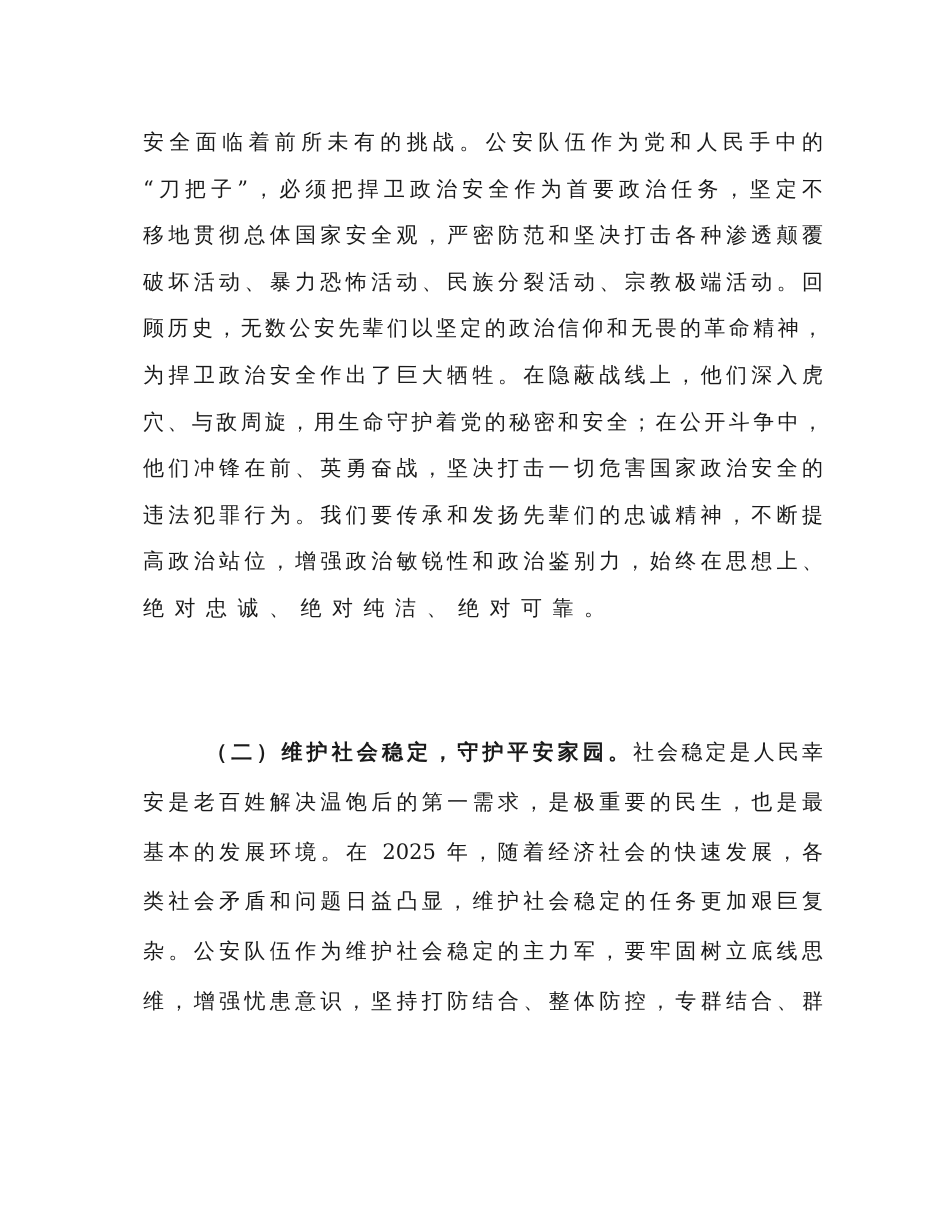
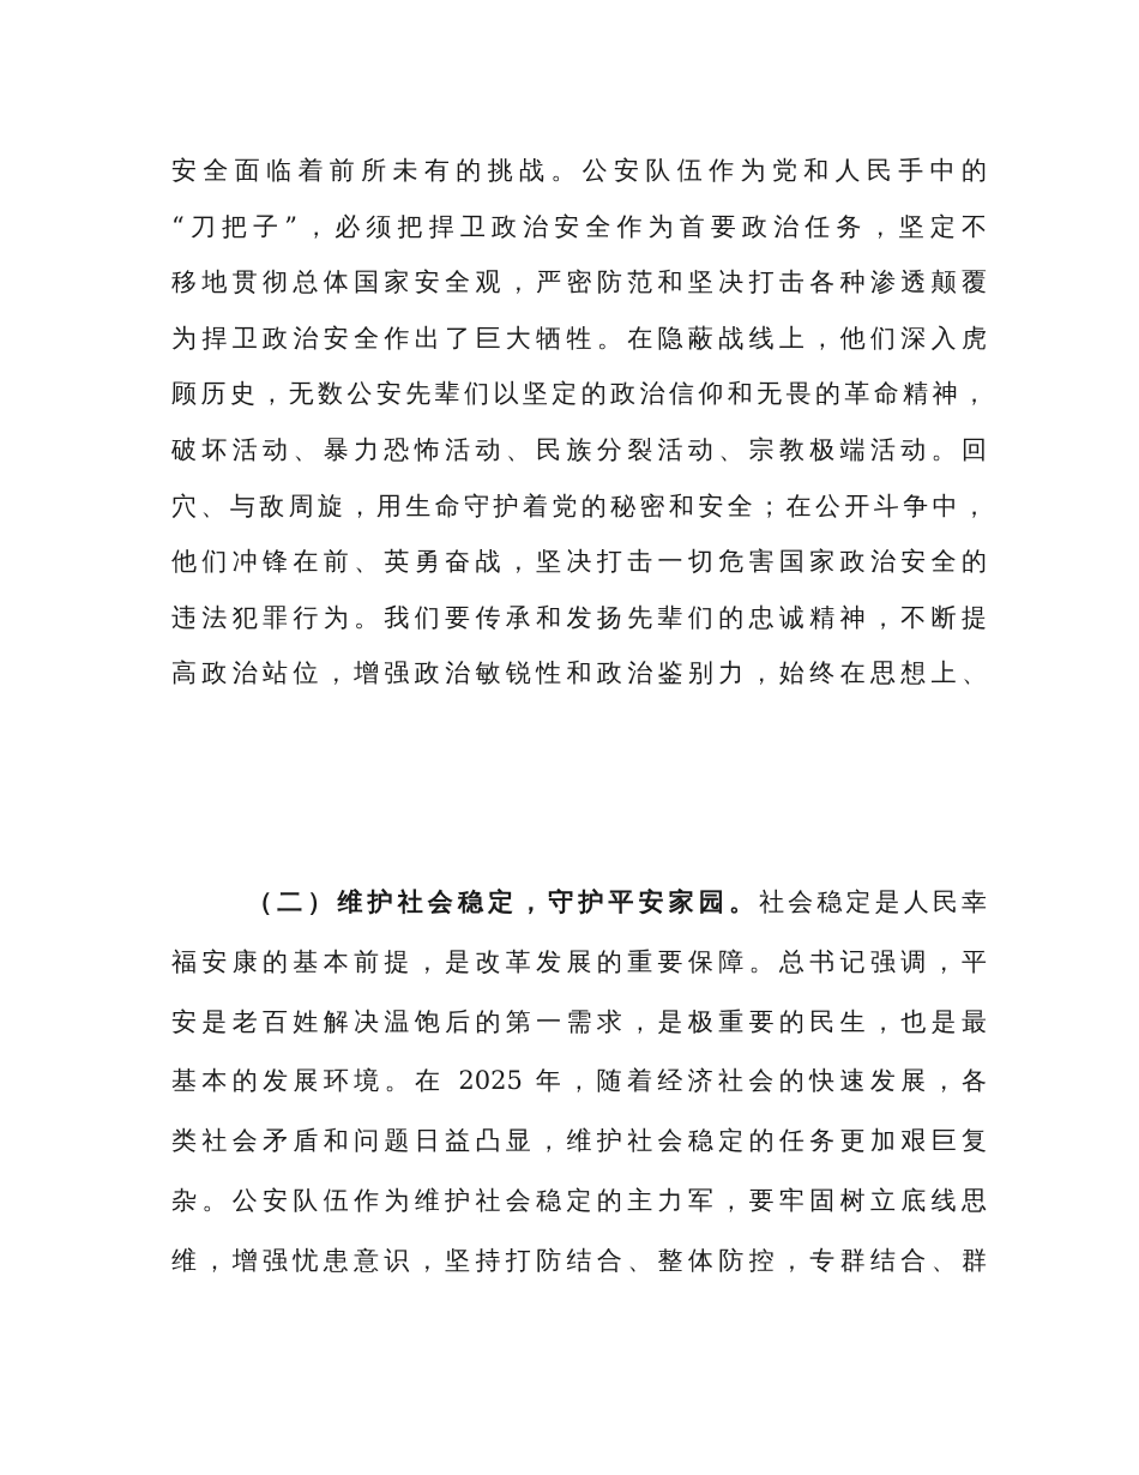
  安全面临着前所未有的挑战。公安队伍作为党和人民手中的
  “刀把子”，必须把捍卫政治安全作为首要政治任务，坚定不
  移地贯彻总体国家安全观，严密防范和坚决打击各种渗透颠覆
- 破坏活动、暴力恐怖活动、民族分裂活动、宗教极端活动。回
+ 为捍卫政治安全作出了巨大牺牲。在隐蔽战线上，他们深入虎
  顾历史，无数公安先辈们以坚定的政治信仰和无畏的革命精神，
- 为捍卫政治安全作出了巨大牺牲。在隐蔽战线上，他们深入虎
+ 破坏活动、暴力恐怖活动、民族分裂活动、宗教极端活动。回
  穴、与敌周旋，用生命守护着党的秘密和安全；在公开斗争中，
  他们冲锋在前、英勇奋战，坚决打击一切危害国家政治安全的
  违法犯罪行为。我们要传承和发扬先辈们的忠诚精神，不断提
  高政治站位，增强政治敏锐性和政治鉴别力，始终在思想上、
- 绝对忠诚、绝对纯洁、绝对可靠。
  （二）维护社会稳定，守护平安家园。社会稳定是人民幸
+ 福安康的基本前提，是改革发展的重要保障。总书记强调，平
  安是老百姓解决温饱后的第一需求，是极重要的民生，也是最
  基本的发展环境。在 2025 年，随着经济社会的快速发展，各
  类社会矛盾和问题日益凸显，维护社会稳定的任务更加艰巨复
  杂。公安队伍作为维护社会稳定的主力军，要牢固树立底线思
  维，增强忧患意识，坚持打防结合、整体防控，专群结合、群
